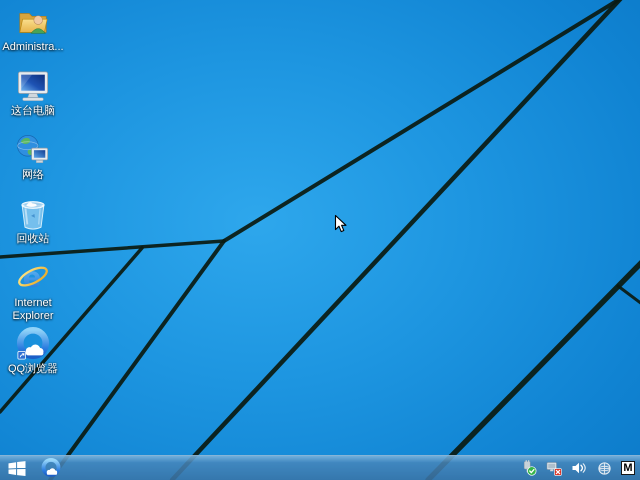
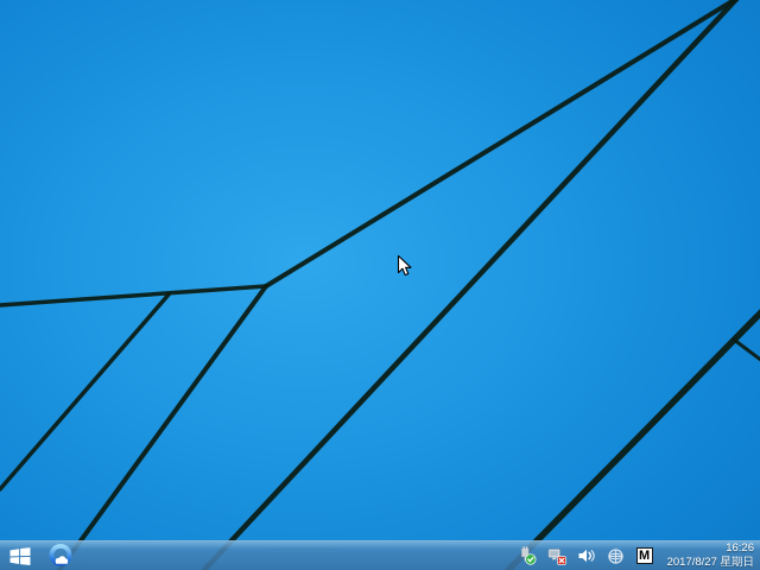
- Administra...
- 这台电脑
- 网络
- 回收站
- e
- Internet Explorer
- QQ浏览器
  M
+ 16:26
+ 2017/8/27 星期日
